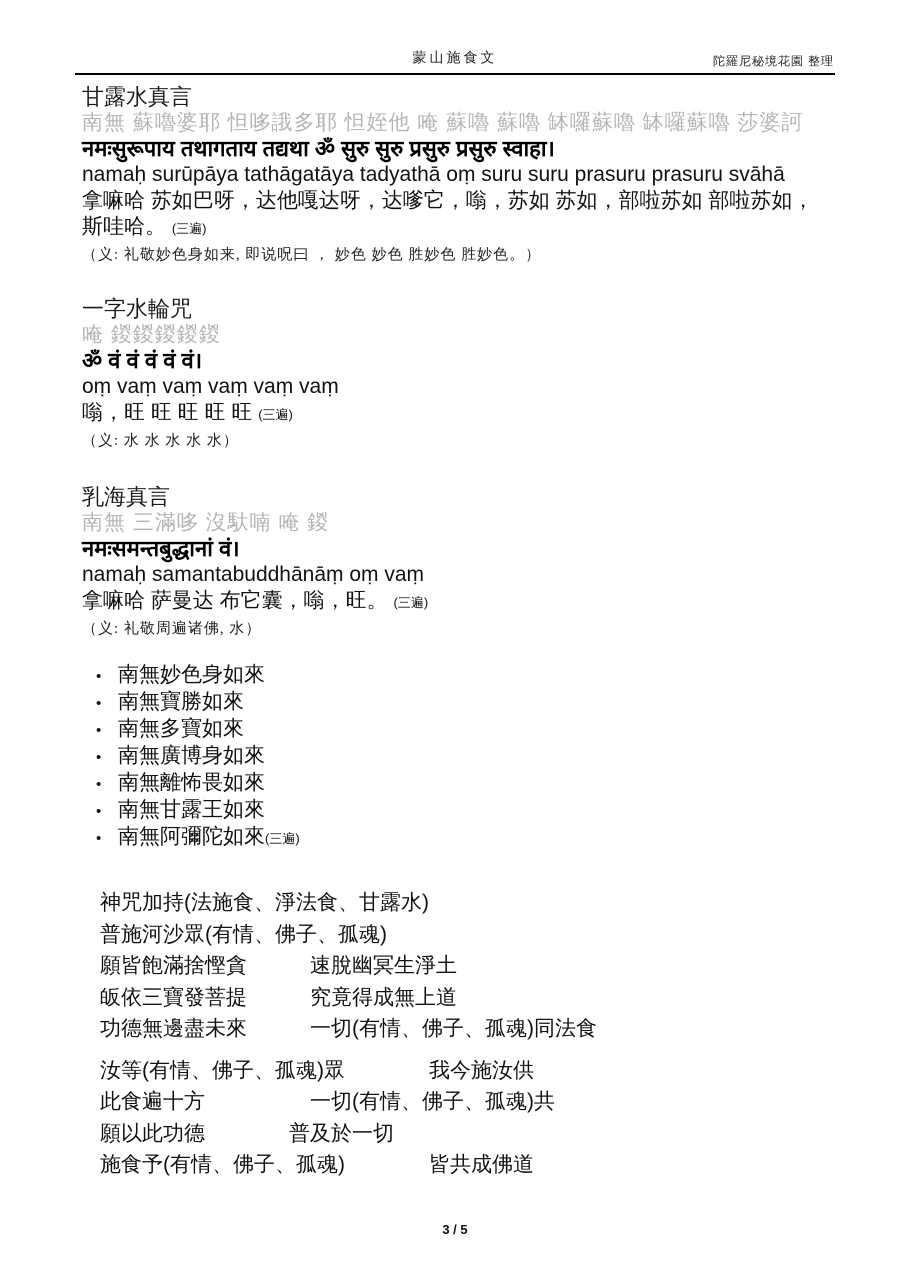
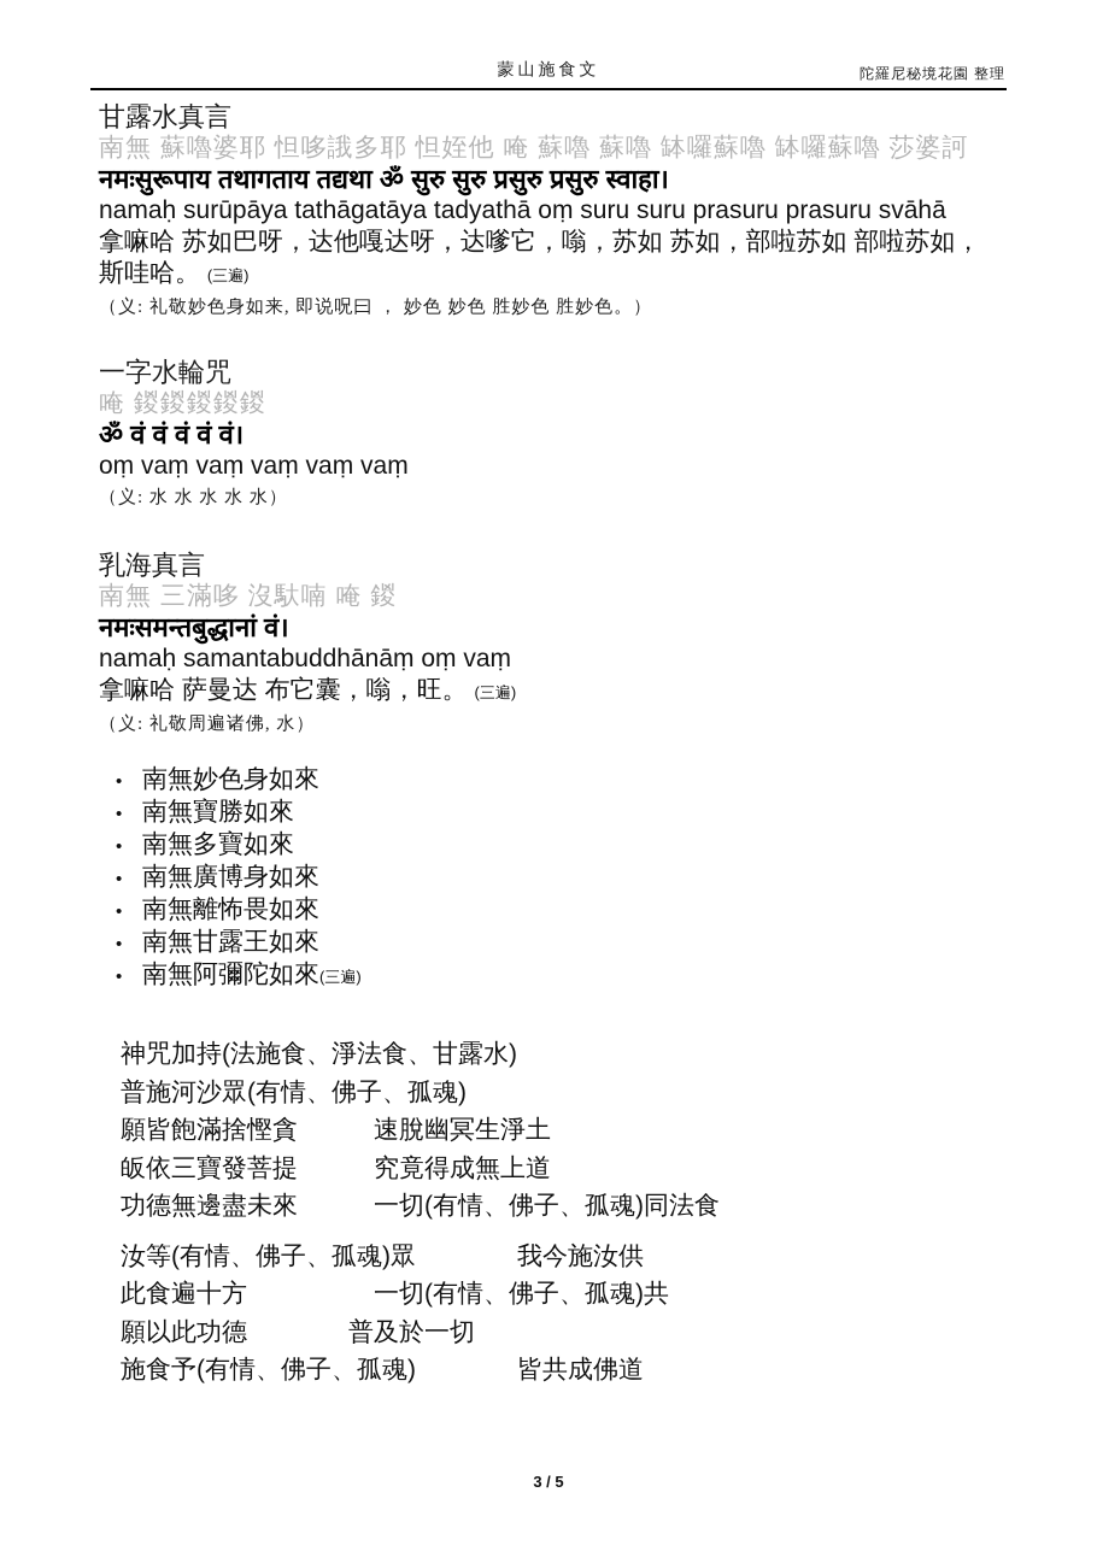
  蒙山施食文
  陀羅尼秘境花園 整理
  甘露水真言
  南無 蘇嚕婆耶 怛哆誐多耶 怛姪他 唵 蘇嚕 蘇嚕 缽囉蘇嚕 缽囉蘇嚕 莎婆訶
  नमःसुरूपाय तथागताय तद्यथा ॐ सुरु सुरु प्रसुरु प्रसुरु स्वाहा।
  namaḥ surūpāya tathāgatāya tadyathā oṃ suru suru prasuru prasuru svāhā
  拿嘛哈 苏如巴呀，达他嘎达呀，达嗲它，嗡，苏如 苏如，部啦苏如 部啦苏如，
  斯哇哈。 (三遍)
  （义: 礼敬妙色身如来, 即说呪曰 ， 妙色 妙色 胜妙色 胜妙色。）
  一字水輪咒
  唵 鍐鍐鍐鍐鍐
  ॐ वं वं वं वं वं।
  oṃ vaṃ vaṃ vaṃ vaṃ vaṃ
- 嗡，旺 旺 旺 旺 旺 (三遍)
  （义: 水 水 水 水 水）
  乳海真言
  南無 三滿哆 沒馱喃 唵 鍐
  नमःसमन्तबुद्धानां वं।
  namaḥ samantabuddhānāṃ oṃ vaṃ
  拿嘛哈 萨曼达 布它囊，嗡，旺。 (三遍)
  （义: 礼敬周遍诸佛, 水）
  •
  南無妙色身如來
  •
  南無寶勝如來
  •
  南無多寶如來
  •
  南無廣博身如來
  •
  南無離怖畏如來
  •
  南無甘露王如來
  •
  南無阿彌陀如來
  (三遍)
  神咒加持(法施食、淨法食、甘露水)
  普施河沙眾(有情、佛子、孤魂)
  願皆飽滿捨慳貪 速脫幽冥生淨土
  皈依三寶發菩提 究竟得成無上道
  功德無邊盡未來 一切(有情、佛子、孤魂)同法食
  汝等(有情、佛子、孤魂)眾 我今施汝供
  此食遍十方 一切(有情、佛子、孤魂)共
  願以此功德 普及於一切
  施食予(有情、佛子、孤魂) 皆共成佛道
  3 / 5
